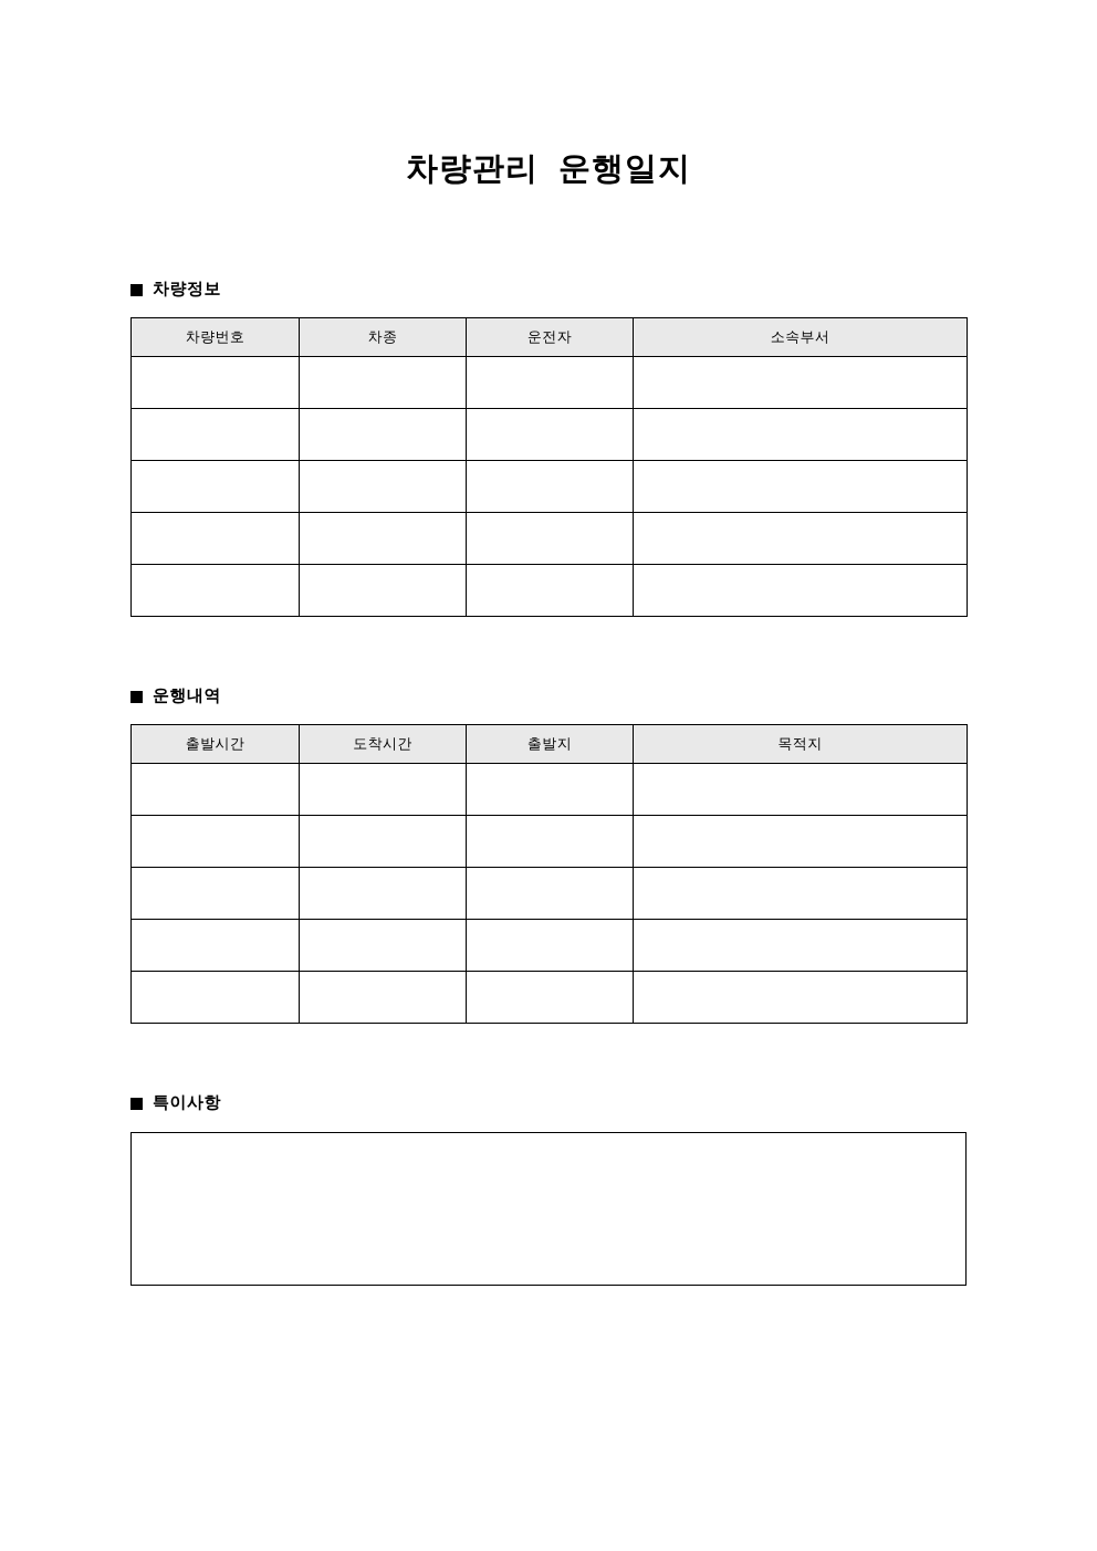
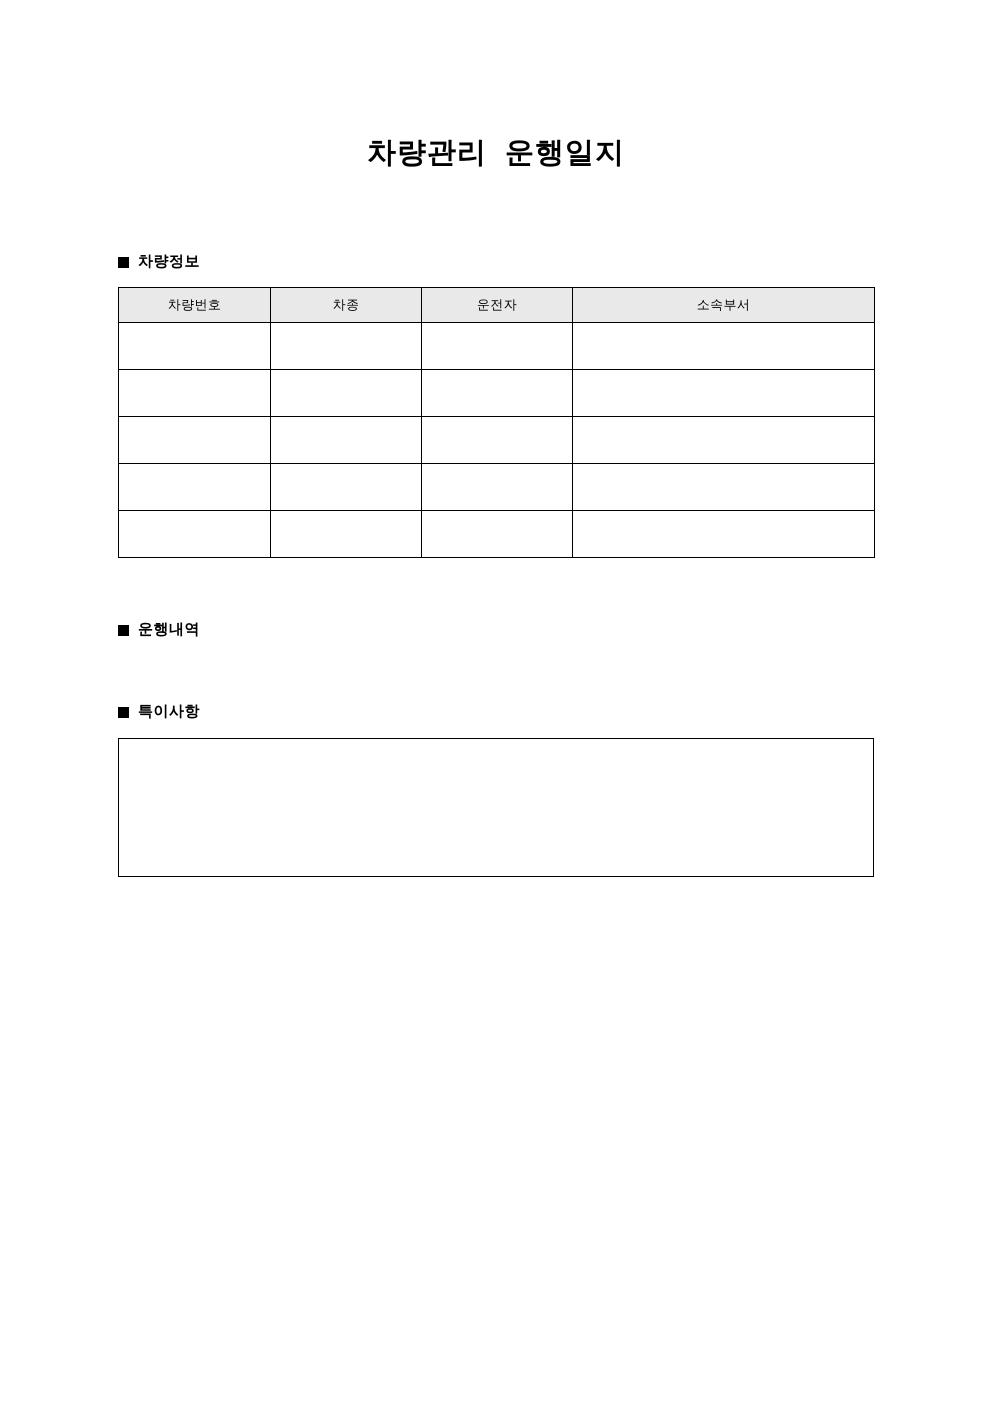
  차량관리 운행일지
  차량정보
  차량번호	차종	운전자	소속부서
  운행내역
- 출발시간	도착시간	출발지	목적지
  특이사항
